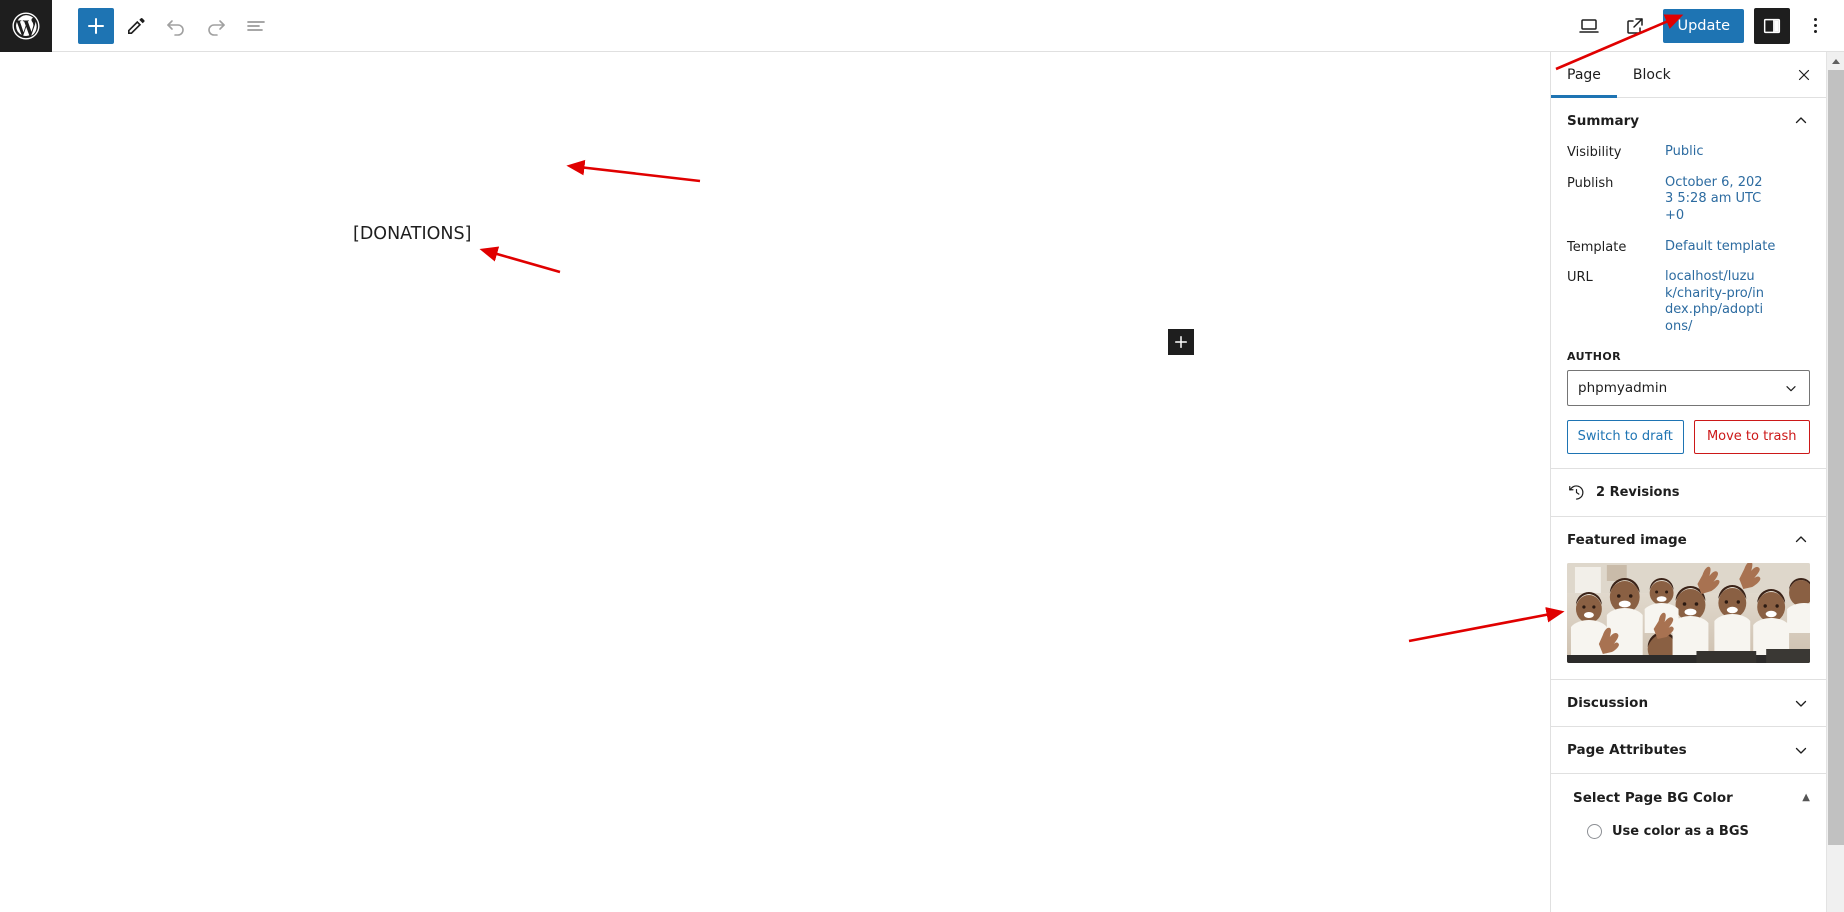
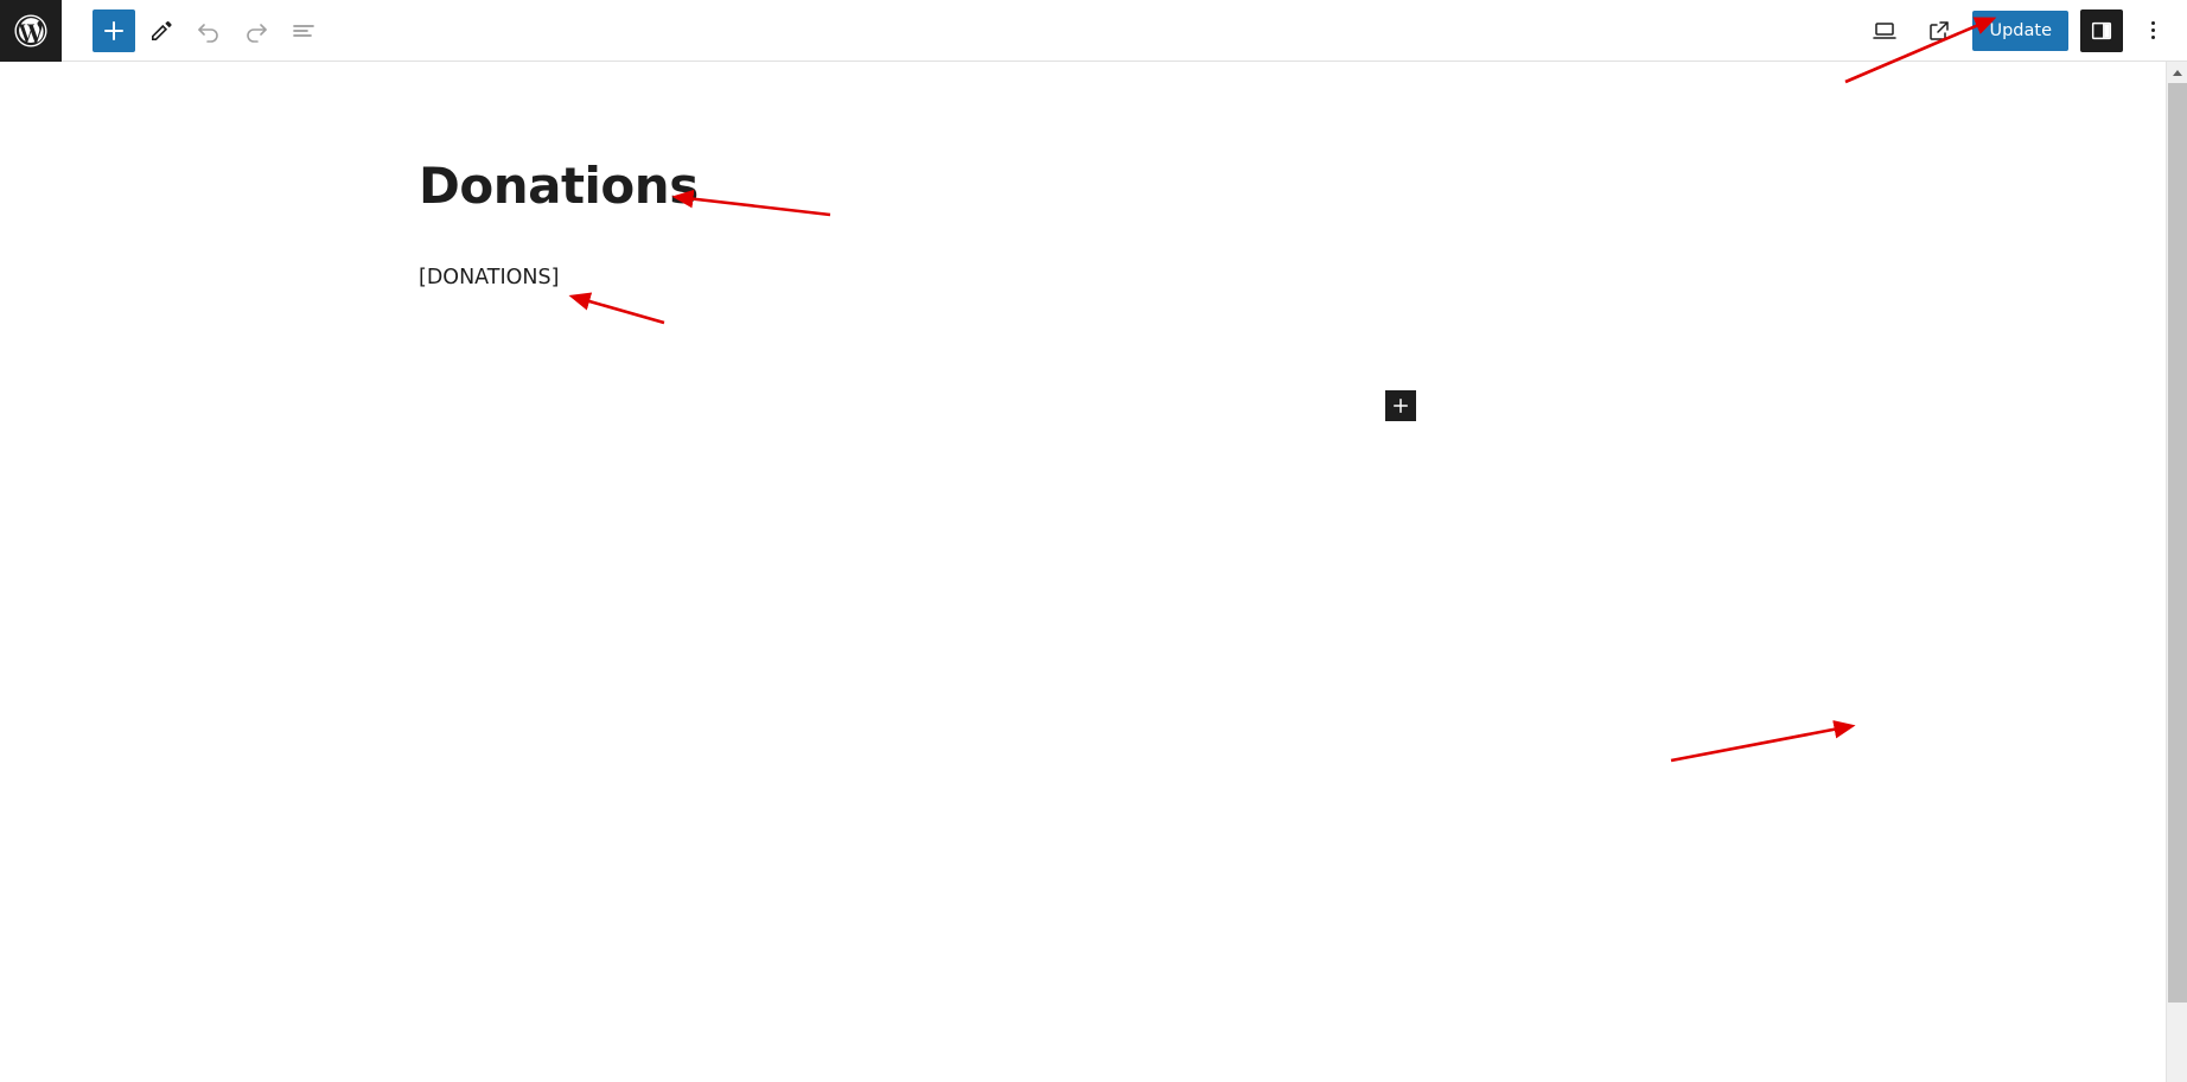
  Update
+ Donations
  [DONATIONS]
- Page
- Block
- Summary
- Visibility
- Public
- Publish
- October 6, 2023 5:28 am UTC+0
- Template
- Default template
- URL
- localhost/luzuk/charity-pro/index.php/adoptions/
- AUTHOR
- phpmyadmin
- Switch to draft
- Move to trash
- 2 Revisions
- Featured image
- Discussion
- Page Attributes
- Select Page BG Color
- ▲
- Use color as a BGS
